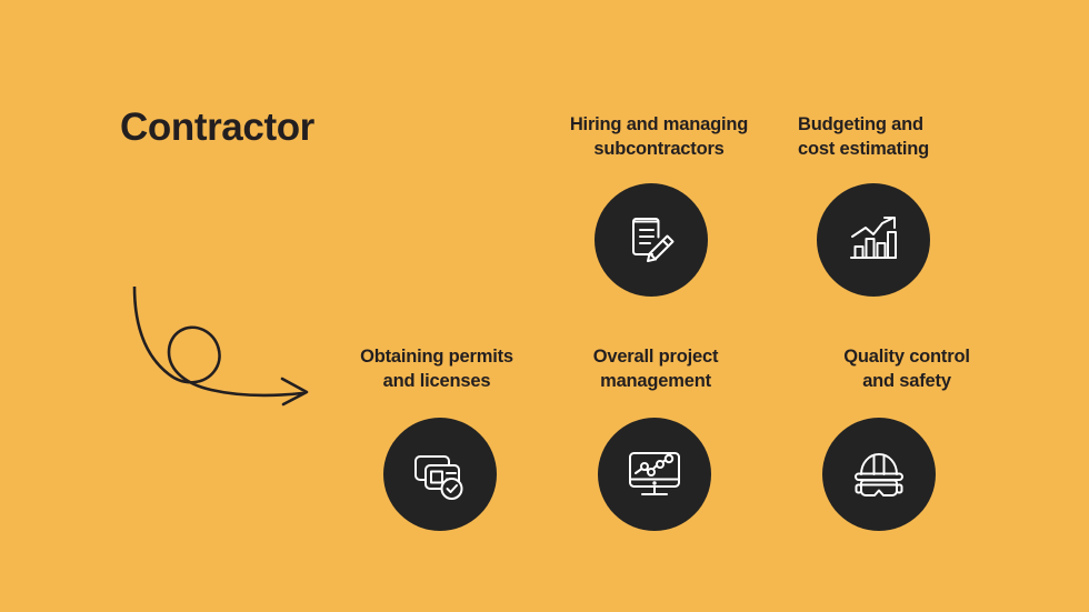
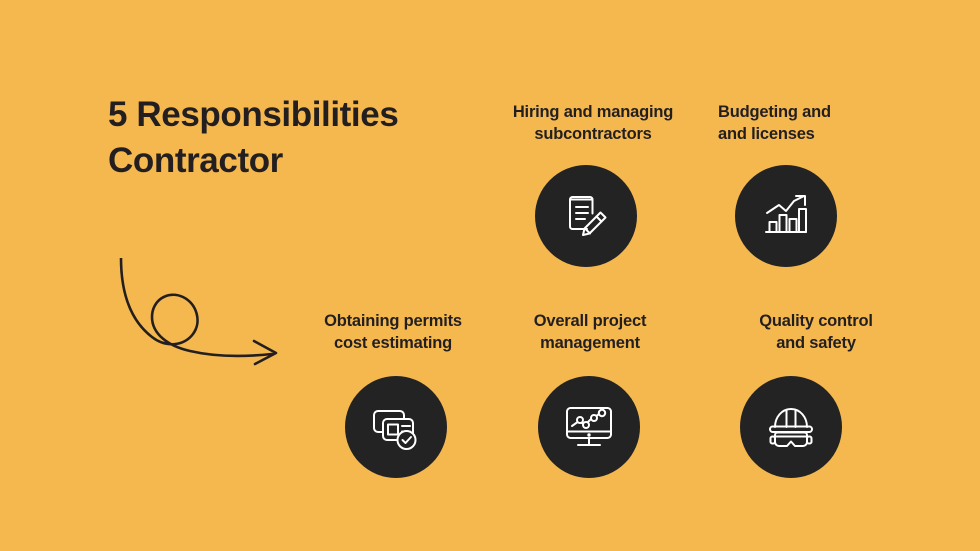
+ 5 Responsibilities
  Contractor
  Hiring and managing
  subcontractors
  Budgeting and
- cost estimating
+ and licenses
  Obtaining permits
- and licenses
+ cost estimating
  Overall project
  management
  Quality control
  and safety
